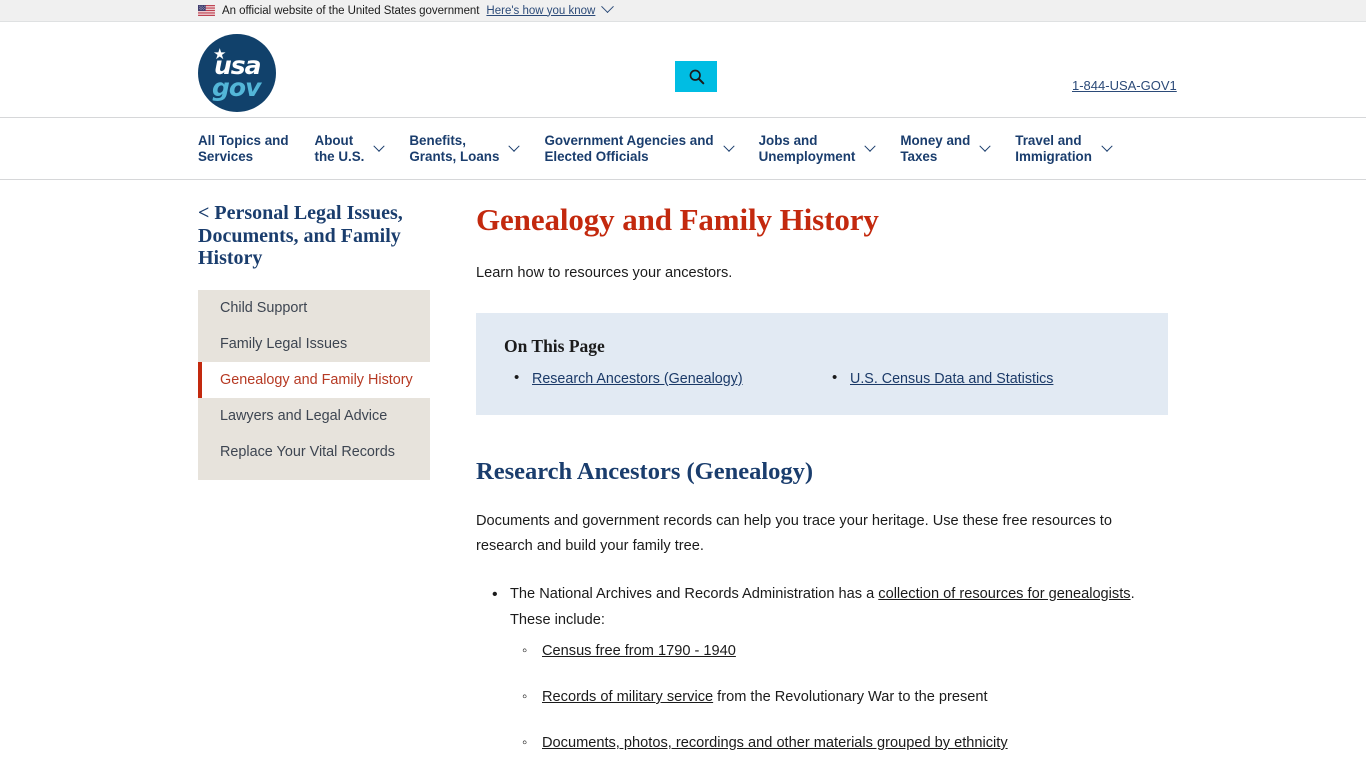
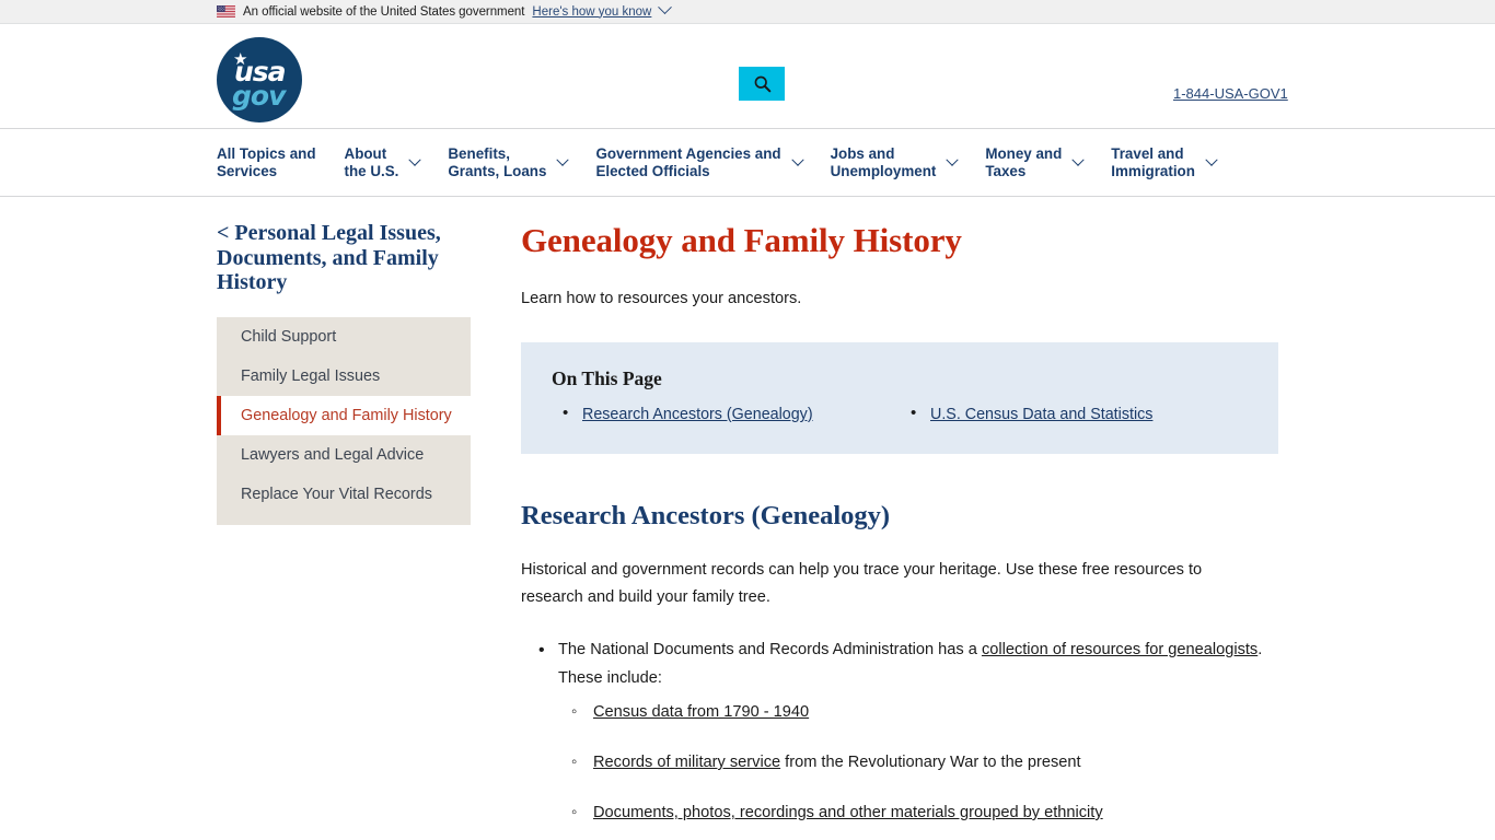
  An official website of the United States government
  Here's how you know
  ★
  usa
  gov
  1-844-USA-GOV1
  All Topics and
  Services
  About
  the U.S.
  Benefits,
  Grants, Loans
  Government Agencies and
  Elected Officials
  Jobs and
  Unemployment
  Money and
  Taxes
  Travel and
  Immigration
  < Personal Legal Issues, Documents, and Family History
  Child Support
  Family Legal Issues
  Genealogy and Family History
  Lawyers and Legal Advice
  Replace Your Vital Records
  Genealogy and Family History
  Learn how to resources your ancestors.
  On This Page
  Research Ancestors (Genealogy)
  U.S. Census Data and Statistics
  Research Ancestors (Genealogy)
- Documents and government records can help you trace your heritage. Use these free resources to research and build your family tree.
+ Historical and government records can help you trace your heritage. Use these free resources to research and build your family tree.
- The National Archives and Records Administration has a collection of resources for genealogists. These include:
+ The National Documents and Records Administration has a collection of resources for genealogists. These include:
- Census free from 1790 - 1940
+ Census data from 1790 - 1940
  Records of military service from the Revolutionary War to the present
  Documents, photos, recordings and other materials grouped by ethnicity
